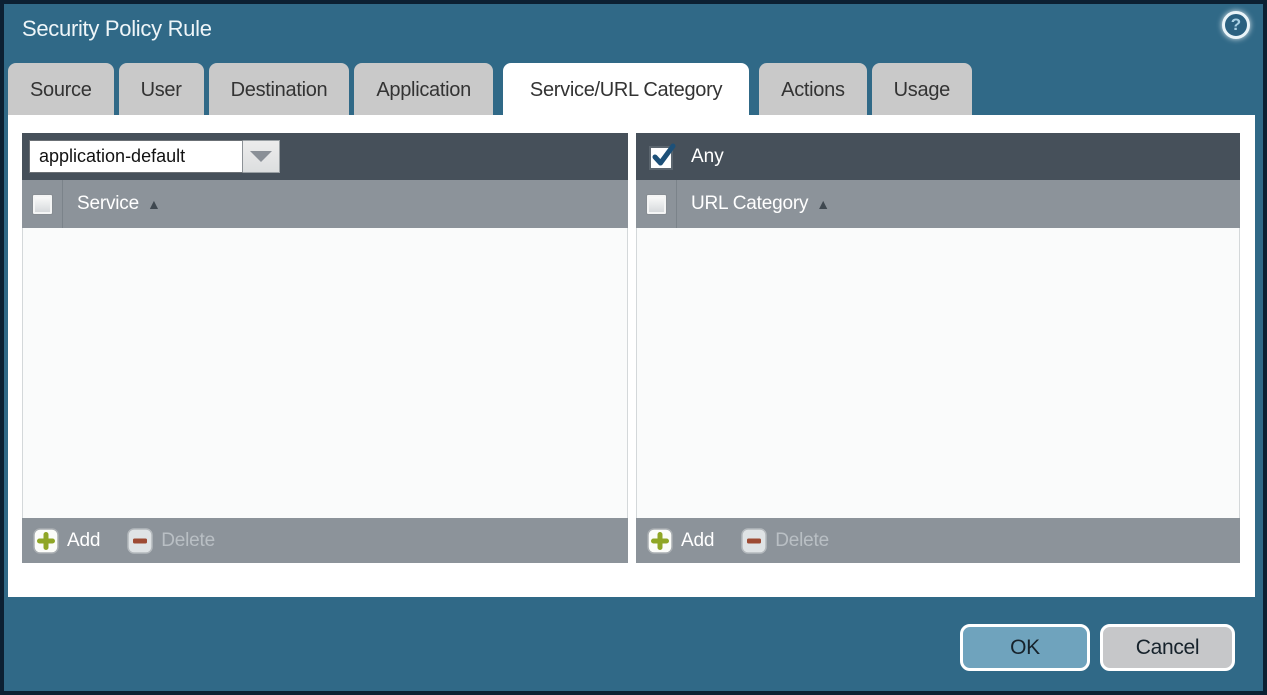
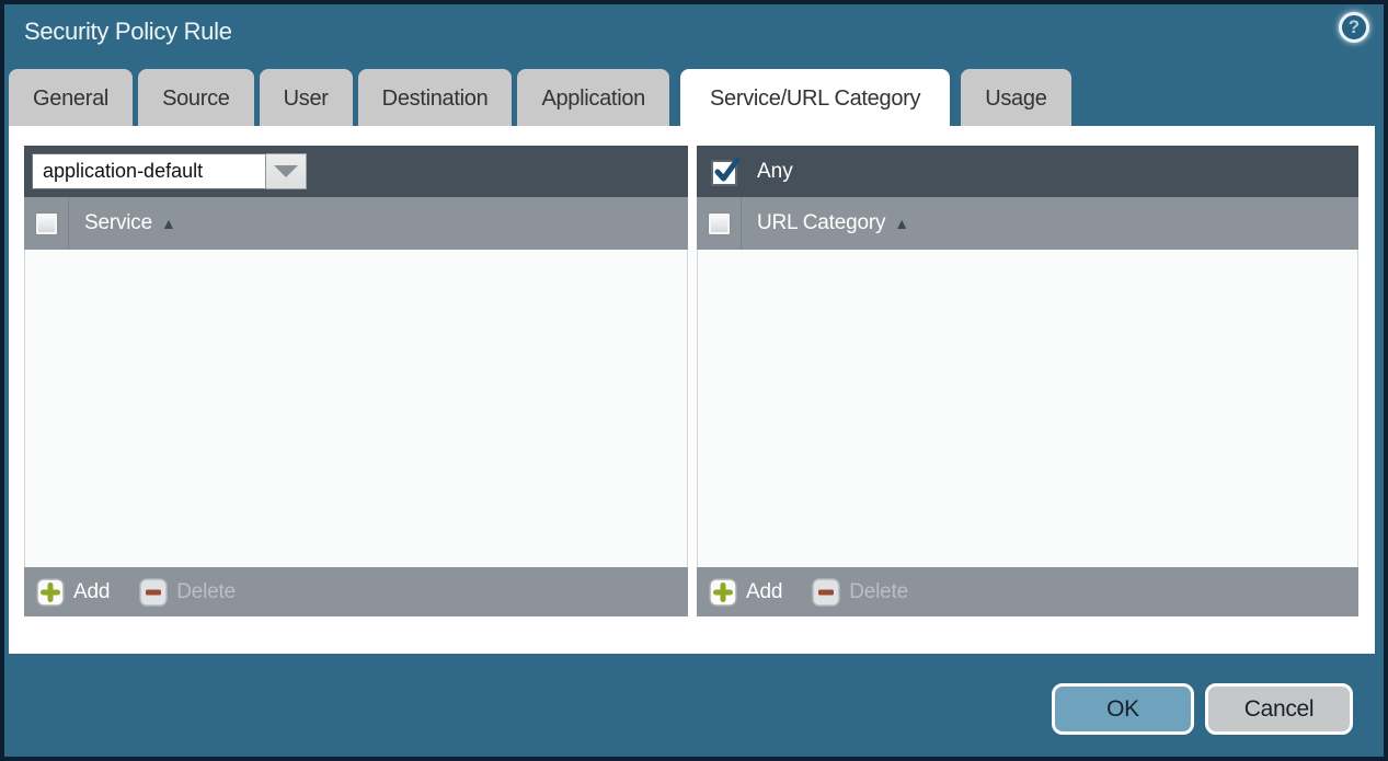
  Security Policy Rule
  ?
+ General
  Source
  User
  Destination
  Application
  Service/URL Category
- Actions
  Usage
  application-default
  Service
  ▲
  Add
  Delete
  Any
  URL Category
  ▲
  Add
  Delete
  OK
  Cancel
